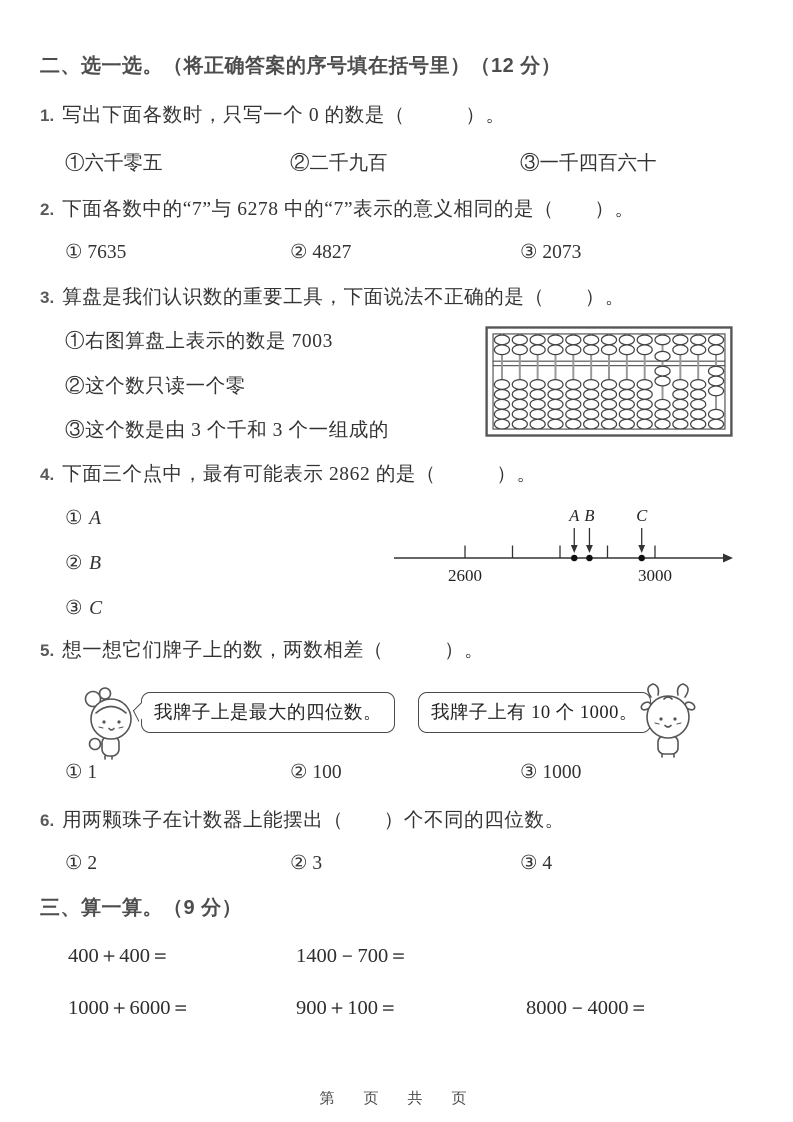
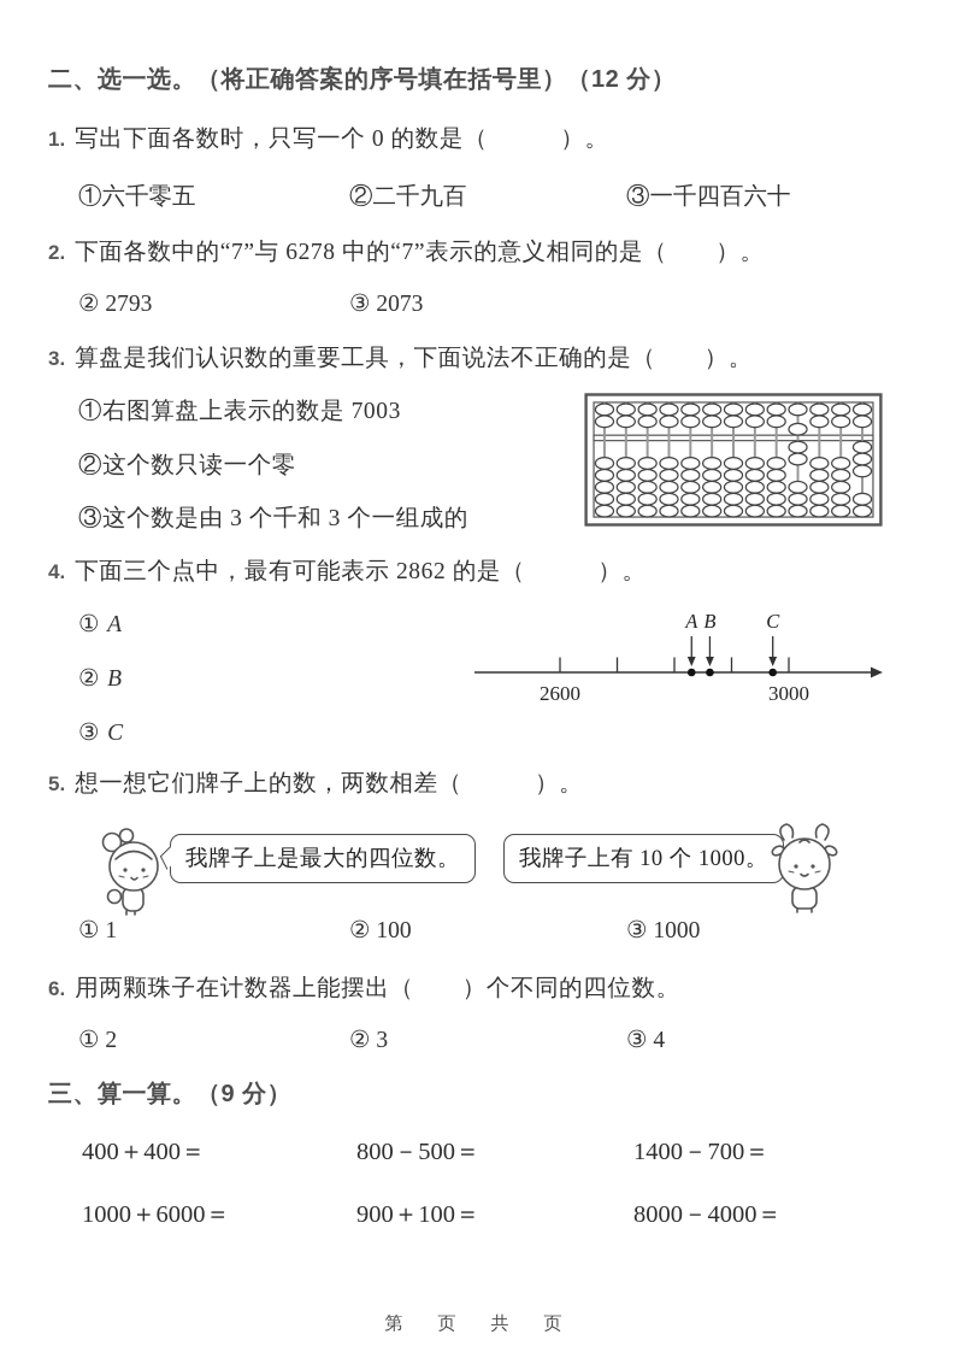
  二、选一选。（将正确答案的序号填在括号里）（12 分）
  1. 写出下面各数时，只写一个 0 的数是（ ）。
  ①六千零五
  ②二千九百
  ③一千四百六十
  2. 下面各数中的“7”与 6278 中的“7”表示的意义相同的是（ ）。
- ① 7635
- ② 4827
+ ② 2793
  ③ 2073
  3. 算盘是我们认识数的重要工具，下面说法不正确的是（ ）。
  ①右图算盘上表示的数是 7003
  ②这个数只读一个零
  ③这个数是由 3 个千和 3 个一组成的
  4. 下面三个点中，最有可能表示 2862 的是（ ）。
  ① A
  ② B
  ③ C
  2600
  3000
  A
  B
  C
  5. 想一想它们牌子上的数，两数相差（ ）。
  我牌子上是最大的四位数。
  我牌子上有 10 个 1000。
  ① 1
  ② 100
  ③ 1000
  6. 用两颗珠子在计数器上能摆出（ ）个不同的四位数。
  ① 2
  ② 3
  ③ 4
  三、算一算。（9 分）
  400＋400＝
+ 800－500＝
  1400－700＝
  1000＋6000＝
  900＋100＝
  8000－4000＝
  第 页 共 页
